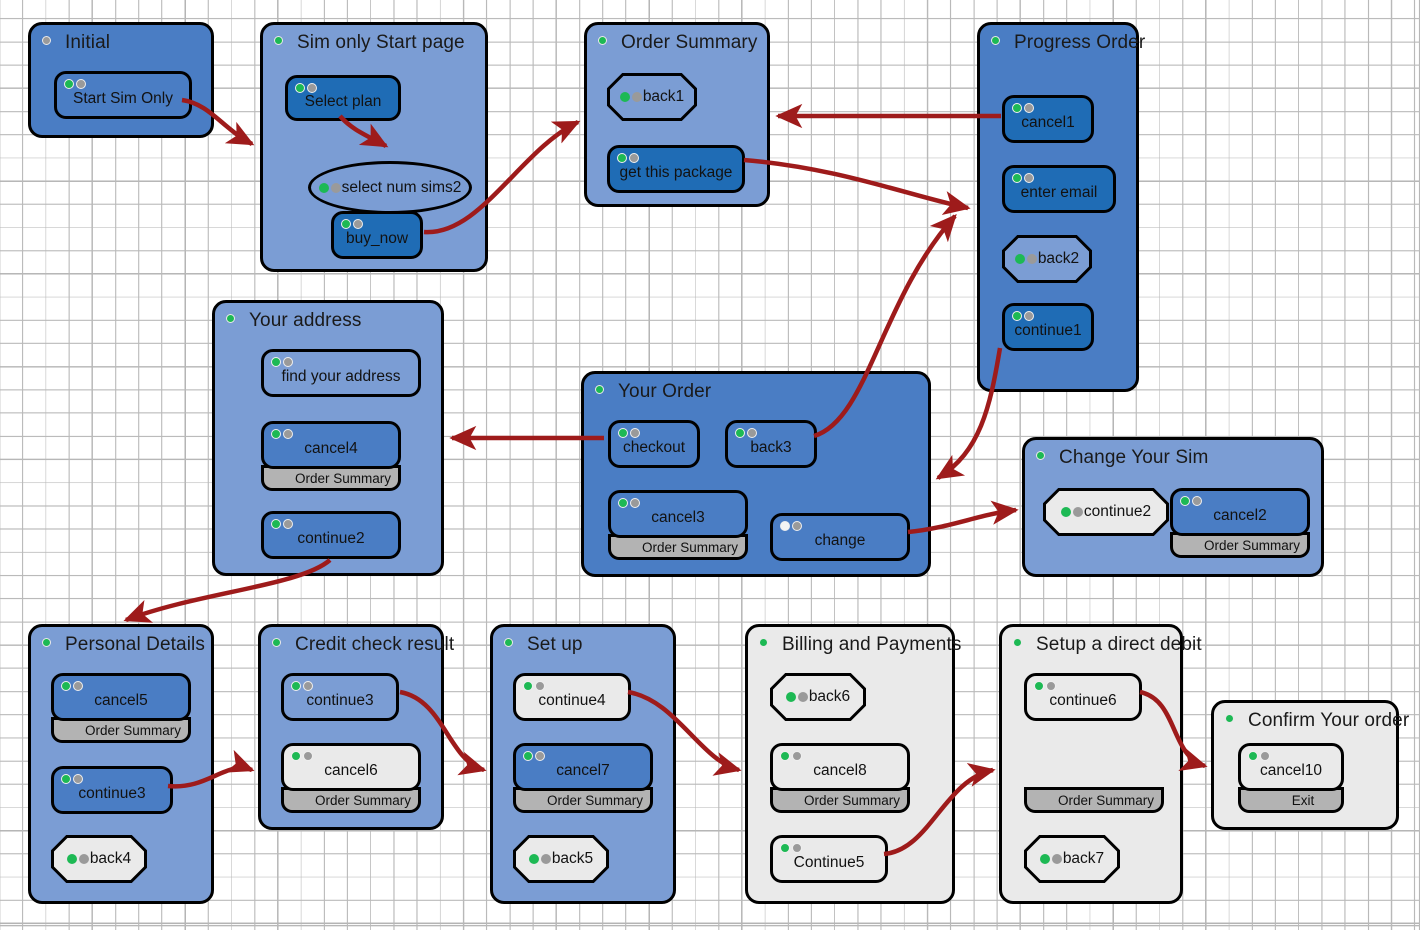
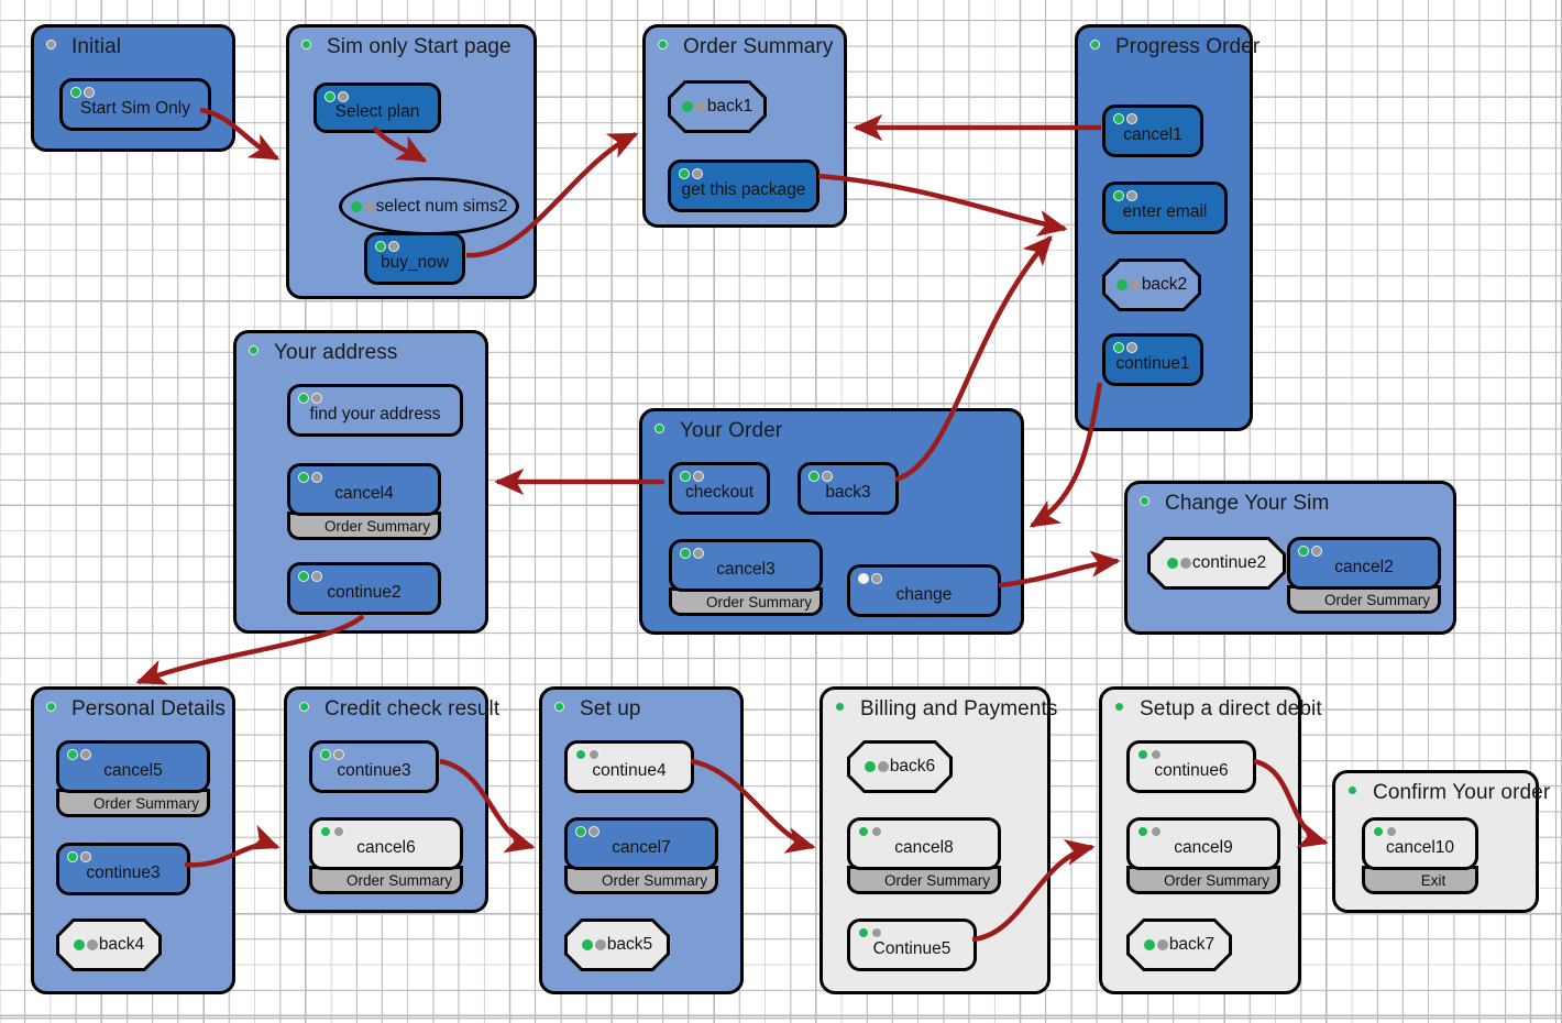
  Initial
  Start Sim Only
  Sim only Start page
  Select plan
  select num sims2
  buy_now
  Order Summary
  back1
  get this package
  Progress Order
  cancel1
  enter email
  back2
  continue1
  Your address
  find your address
  Order Summary
  cancel4
  continue2
  Your Order
  checkout
  back3
  Order Summary
  cancel3
  change
  Change Your Sim
  continue2
  Order Summary
  cancel2
  Personal Details
  Order Summary
  cancel5
  continue3
  back4
  Credit check result
  continue3
  Order Summary
  cancel6
  Set up
  continue4
  Order Summary
  cancel7
  back5
  Billing and Payments
  back6
  Order Summary
  cancel8
  Continue5
  Setup a direct debit
  continue6
  Order Summary
+ cancel9
  back7
  Confirm Your order
  Exit
  cancel10
